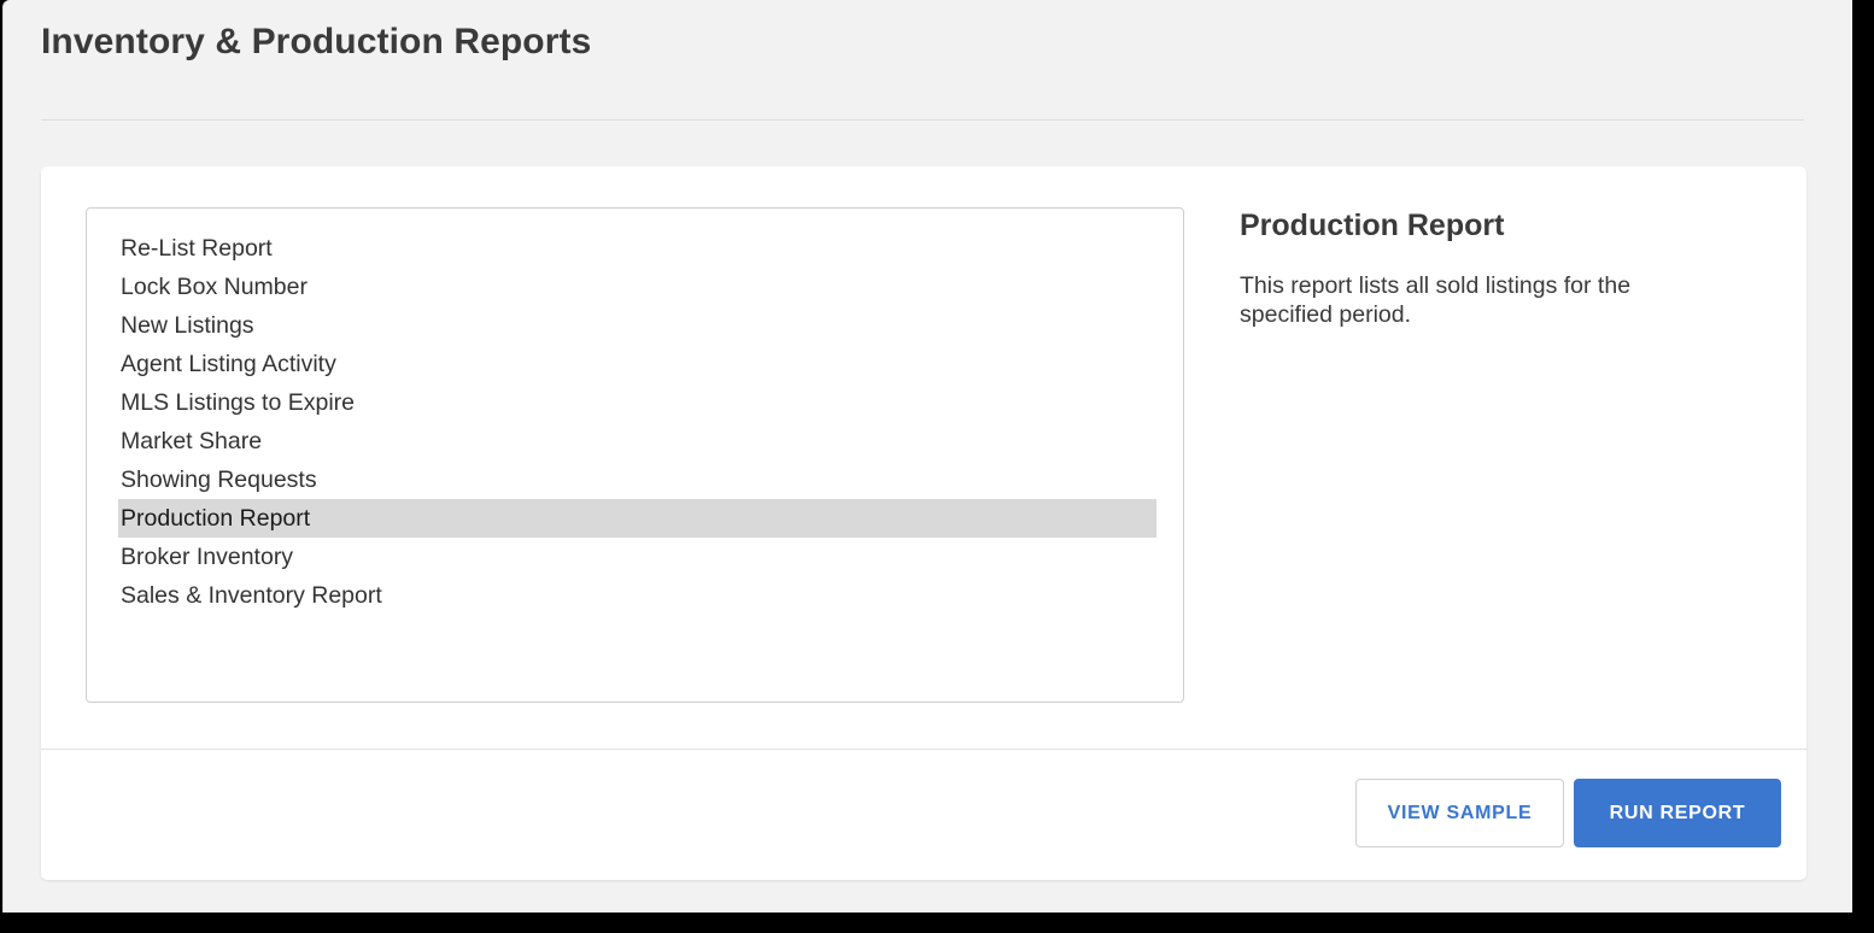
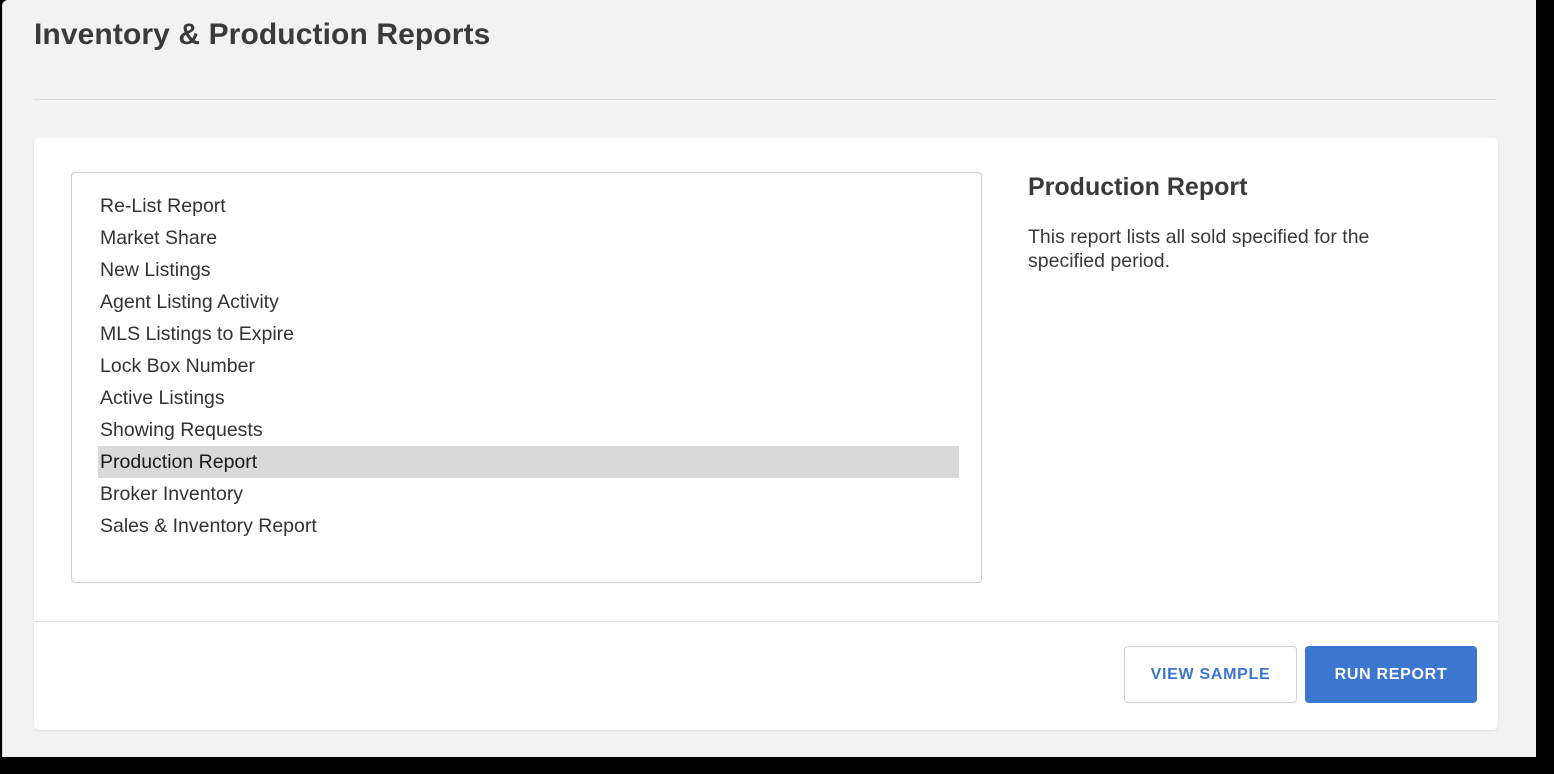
  Inventory & Production Reports
  Re-List Report
- Lock Box Number
+ Market Share
  New Listings
  Agent Listing Activity
  MLS Listings to Expire
- Market Share
+ Lock Box Number
+ Active Listings
  Showing Requests
  Production Report
  Broker Inventory
  Sales & Inventory Report
  Production Report
- This report lists all sold listings for the specified period.
+ This report lists all sold specified for the specified period.
  VIEW SAMPLE
  RUN REPORT
